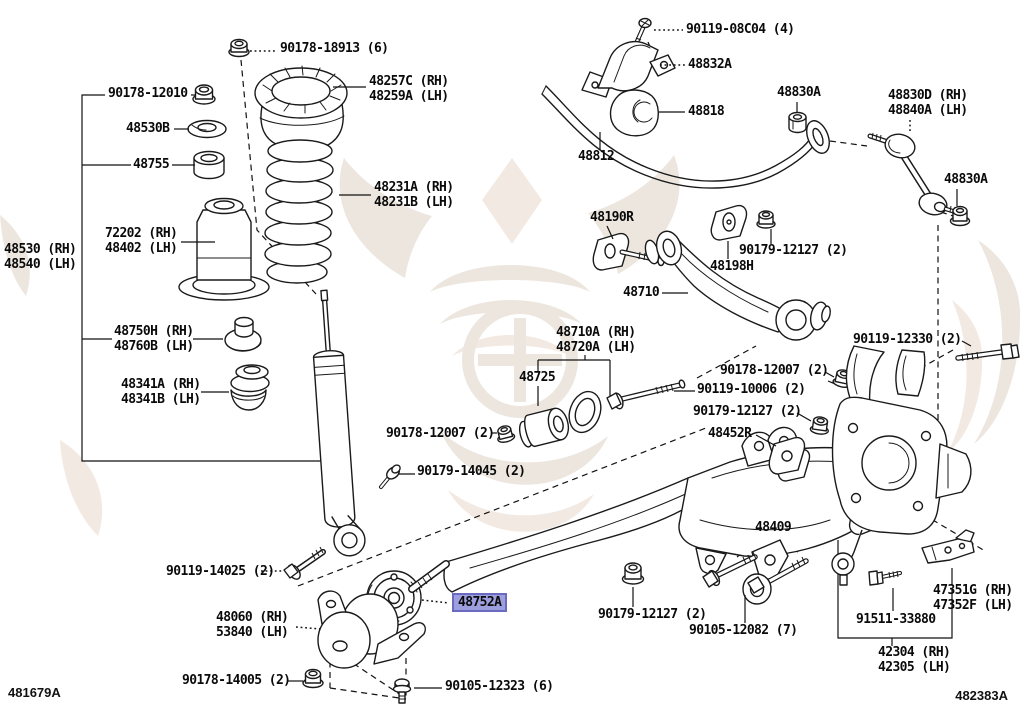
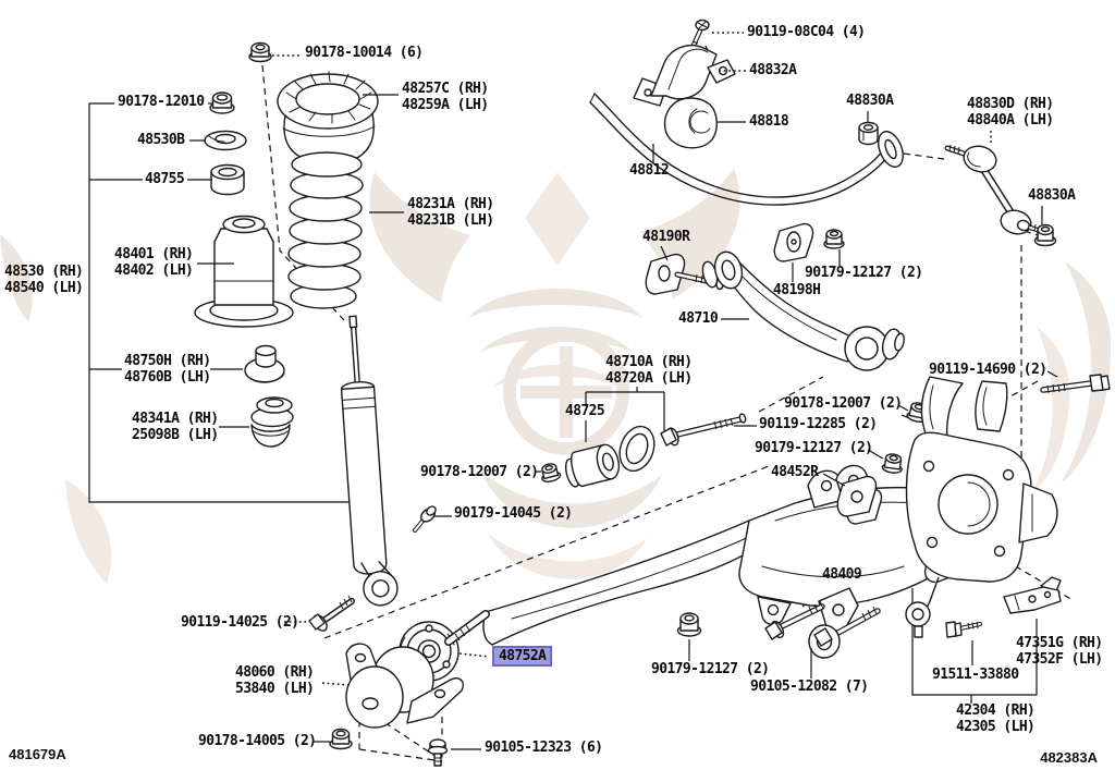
- 90178-18913 (6)
+ 90178-10014 (6)
  90178-12010
  48530B
  48755
- 72202 (RH)
+ 48401 (RH)
  48402 (LH)
  48530 (RH)
  48540 (LH)
  48257C (RH)
  48259A (LH)
  48231A (RH)
  48231B (LH)
  48750H (RH)
  48760B (LH)
  48341A (RH)
- 48341B (LH)
+ 25098B (LH)
  90119-08C04 (4)
  48832A
  48818
  48830A
  48830D (RH)
  48840A (LH)
  48830A
  48812
  48190R
  90179-12127 (2)
  48198H
  48710
  48710A (RH)
  48720A (LH)
  48725
  90178-12007 (2)
  90179-14045 (2)
- 90119-12330 (2)
+ 90119-14690 (2)
  90178-12007 (2)
- 90119-10006 (2)
+ 90119-12285 (2)
  90179-12127 (2)
  48452R
  48409
  47351G (RH)
  47352F (LH)
  91511-33880
  42304 (RH)
  42305 (LH)
  90179-12127 (2)
  90105-12082 (7)
  90119-14025 (2)
  48060 (RH)
  53840 (LH)
  48752A
  90178-14005 (2)
  90105-12323 (6)
  481679A
  482383A
